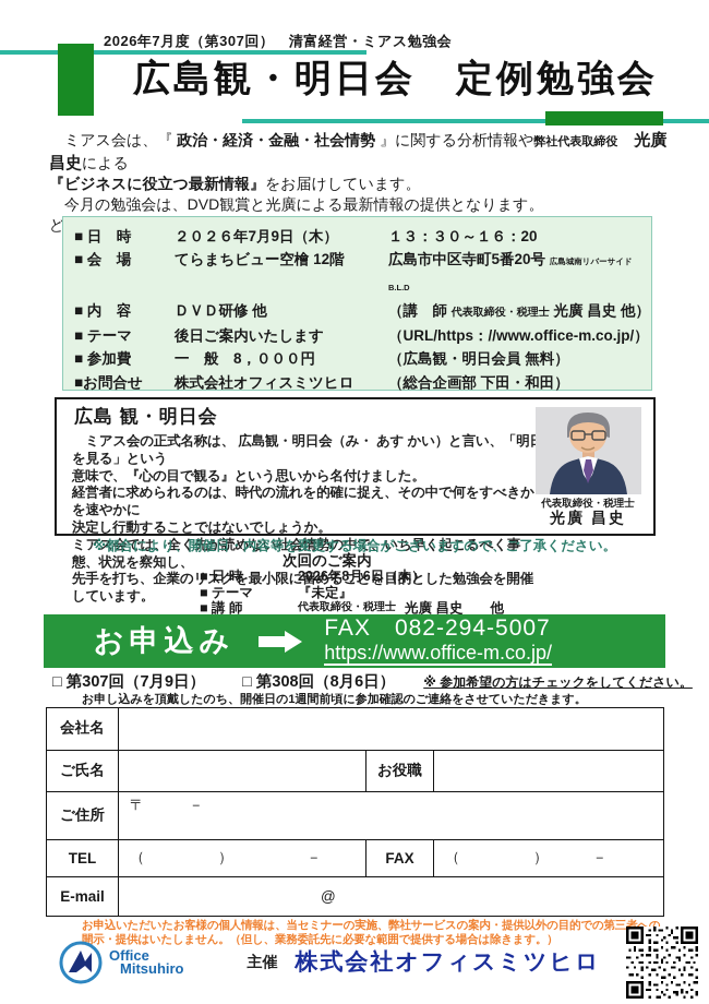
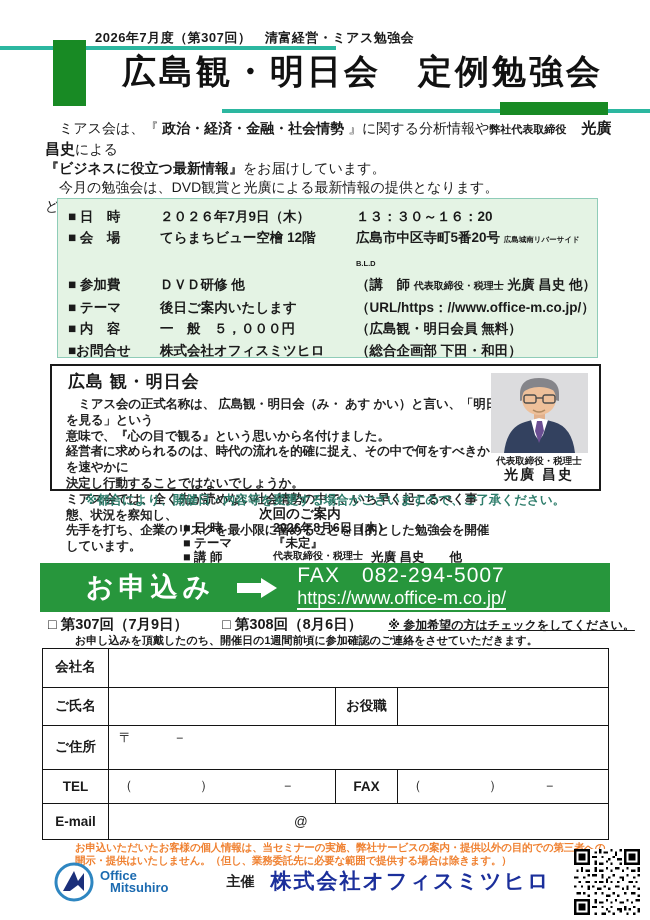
  2026年7月度（第307回） 清富経営・ミアス勉強会
  広島観・明日会 定例勉強会
  ミアス会は、『 政治・経済・金融・社会情勢 』に関する分析情報や弊社代表取締役 光廣 昌史による
  『ビジネスに役立つ最新情報』をお届けしています。
  今月の勉強会は、DVD観賞と光廣による最新情報の提供となります。
  ■ 日 時
  ２０２６年7月9日（木）
  １３：３０～１６：20
  ■ 会 場
  てらまちビュー空檜 12階
  広島市中区寺町5番20号 広島城南リバーサイドB.L.D
- ■ 内 容
+ ■ 参加費
  ＤＶＤ研修 他
  （講 師 代表取締役・税理士 光廣 昌史 他）
  ■ テーマ
  後日ご案内いたします
  （URL/https：//www.office-m.co.jp/）
- ■ 参加費
+ ■ 内 容
- 一 般 8，０００円
+ 一 般 ５，０００円
  （広島観・明日会員 無料）
  ■お問合せ
  株式会社オフィスミツヒロ
  （総合企画部 下田・和田）
  広島 観・明日会
  ミアス会の正式名称は、 広島観・明日会（み・ あす かい）と言い、「明を見る」という
  意味で、『心の目で観る』という思いから名付けました。
  経営者に求められるのは、時代の流れを的確に捉え、その中で何をすべきかを速やかに
  決定し行動することではないでしょうか。
  ミアス会では、全く先が読めない社会情勢の中で、いち早く起こるべく事態、状況を察知し、
  先手を打ち、企業のリスクを最小限に留めることを目的とした勉強会を開催しています。
  代表取締役・税理士
  光廣 昌史
  ※都合により、開催日・内容等を変更する場合がございますので、ご了承ください。
  次回のご案内
  ■ 日 時
  2026年8月6日（木）
  ■ テーマ
  『未定』
  ■ 講 師
  代表取締役・税理士
  光廣 昌史 他
  お申込み
  FAX 082-294-5007
  https://www.office-m.co.jp/
  □ 第307回（7月9日）
  □ 第308回（8月6日）
  ※ 参加希望の方はチェックをしてください。
  お申し込みを頂戴したのち、開催日の1週間前頃に参加確認のご連絡をさせていただきます。
  会社名
  ご氏名		お役職
  ご住所	〒 －
  TEL	（ ） －	FAX	（ ） －
  E-mail	@
  お申込いただいたお客様の個人情報は、当セミナーの実施、弊社サービスの案内・提供以外の目的での第三者への
  開示・提供はいたしません。（但し、業務委託先に必要な範囲で提供する場合は除きます。）
  Office
  Mitsuhiro
  主催
  株式会社オフィスミツヒロ
